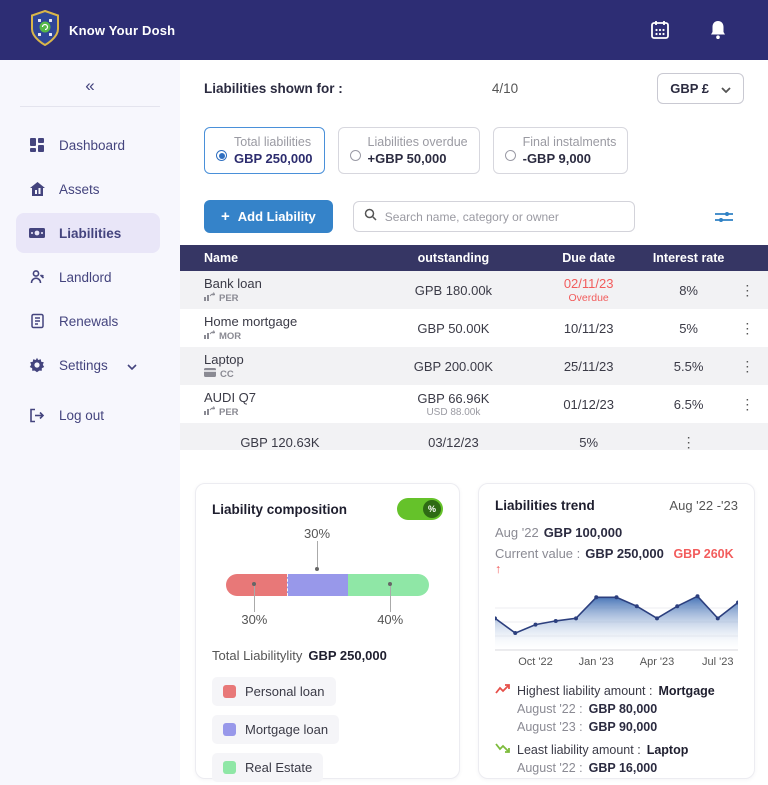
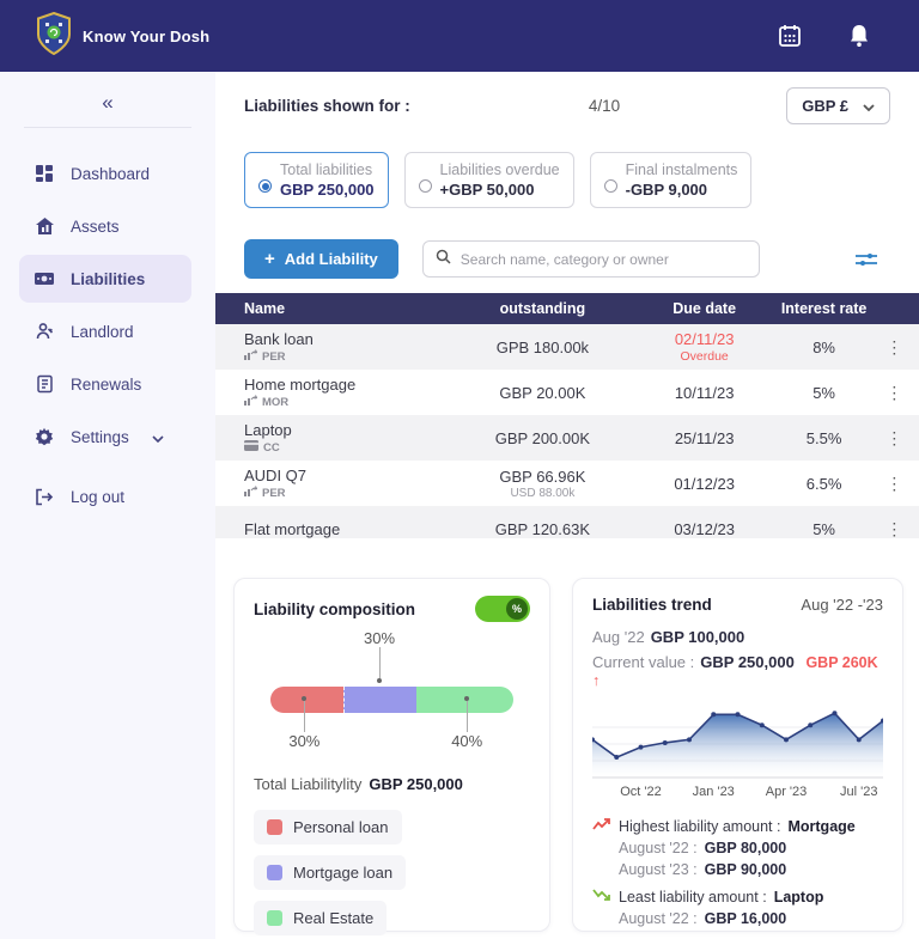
  Know Your Dosh
  «
  Dashboard
  Assets
  Liabilities
  Landlord
  Renewals
  Settings
  Log out
  Liabilities shown for :
  4/10
  GBP £
  Total liabilities
  GBP 250,000
  Liabilities overdue
  +GBP 50,000
  Final instalments
  -GBP 9,000
  +
  Add Liability
  Search name, category or owner
  Name
  outstanding
  Due date
  Interest rate
  Bank loan
  PER
  GPB 180.00k
  02/11/23
  Overdue
  8%
  ⋮
  Home mortgage
  MOR
- GBP 50.00K
+ GBP 20.00K
  10/11/23
  5%
  ⋮
  Laptop
  CC
  GBP 200.00K
  25/11/23
  5.5%
  ⋮
  AUDI Q7
  PER
  GBP 66.96K
  USD 88.00k
  01/12/23
  6.5%
  ⋮
+ Flat mortgage
  GBP 120.63K
  03/12/23
  5%
  ⋮
  Liability composition
  %
  30%
  30%
  40%
  Total Liabilitylity GBP 250,000
  Personal loan
  Mortgage loan
  Real Estate
  Liabilities trend
  Aug '22 -'23
  Aug '22 GBP 100,000
  Current value : GBP 250,000 GBP 260K ↑
  Oct '22
  Jan '23
  Apr '23
  Jul '23
  Highest liability amount :
  Mortgage
  August '22 : GBP 80,000
  August '23 : GBP 90,000
  Least liability amount :
  Laptop
  August '22 : GBP 16,000
